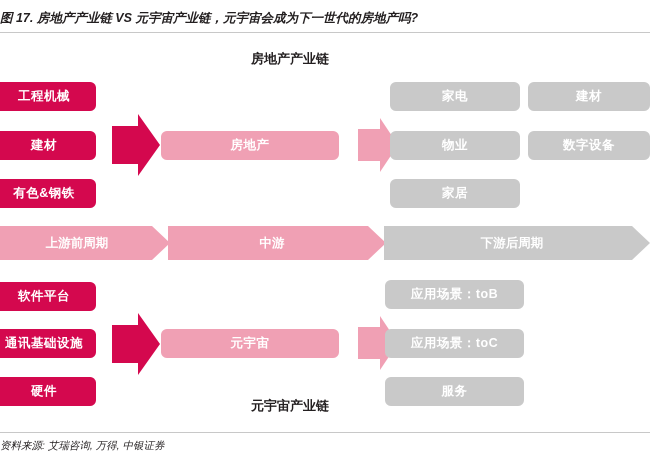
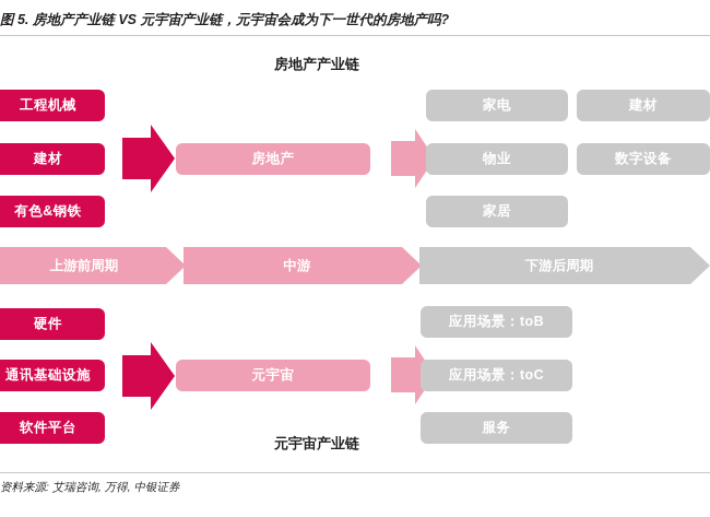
- 图 17. 房地产产业链 VS 元宇宙产业链，元宇宙会成为下一世代的房地产吗?
+ 图 5. 房地产产业链 VS 元宇宙产业链，元宇宙会成为下一世代的房地产吗?
  房地产产业链
  元宇宙产业链
  工程机械
  建材
  有色&钢铁
  房地产
  家电
  建材
  物业
  数字设备
  家居
  上游前周期
  中游
  下游后周期
- 软件平台
+ 硬件
  通讯基础设施
- 硬件
+ 软件平台
  元宇宙
  应用场景：toB
  应用场景：toC
  服务
  资料来源: 艾瑞咨询, 万得, 中银证券
